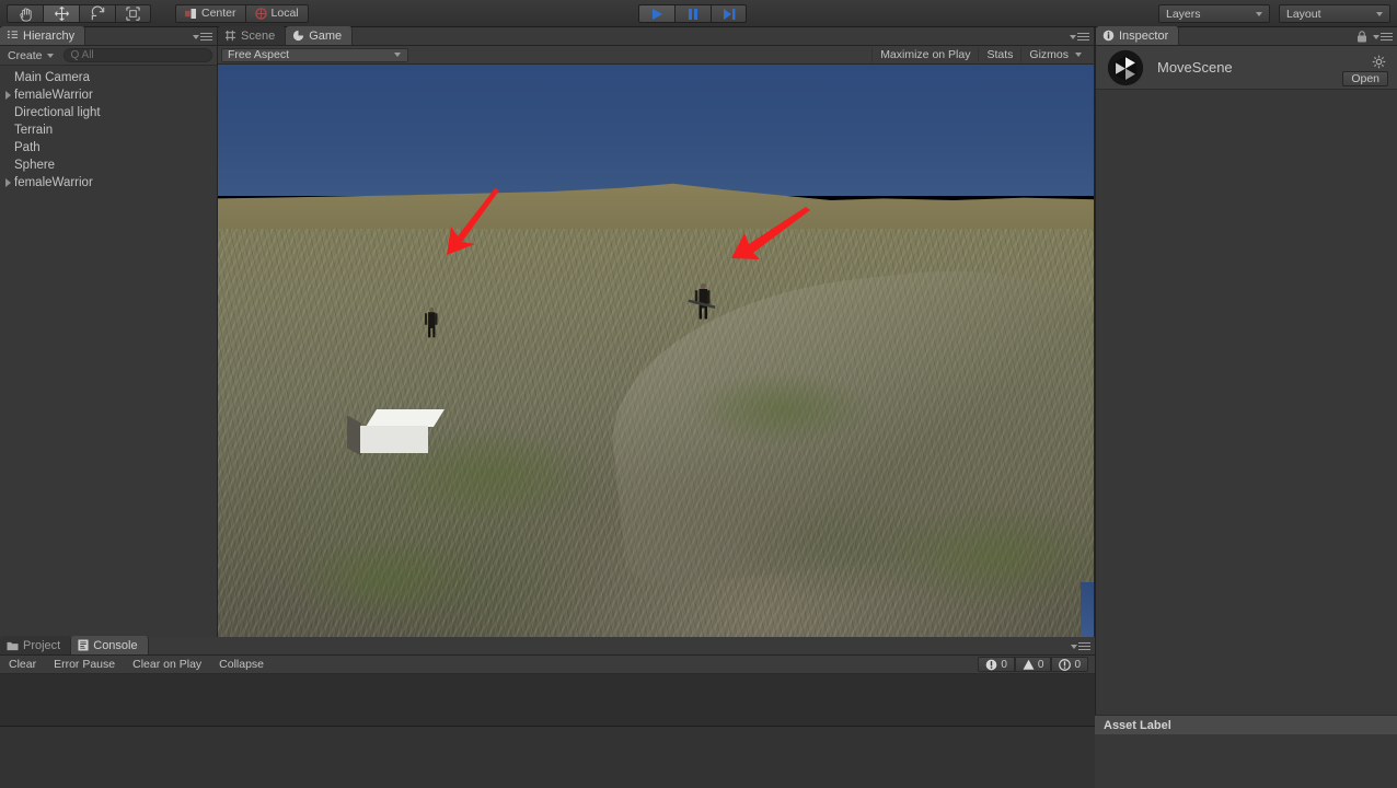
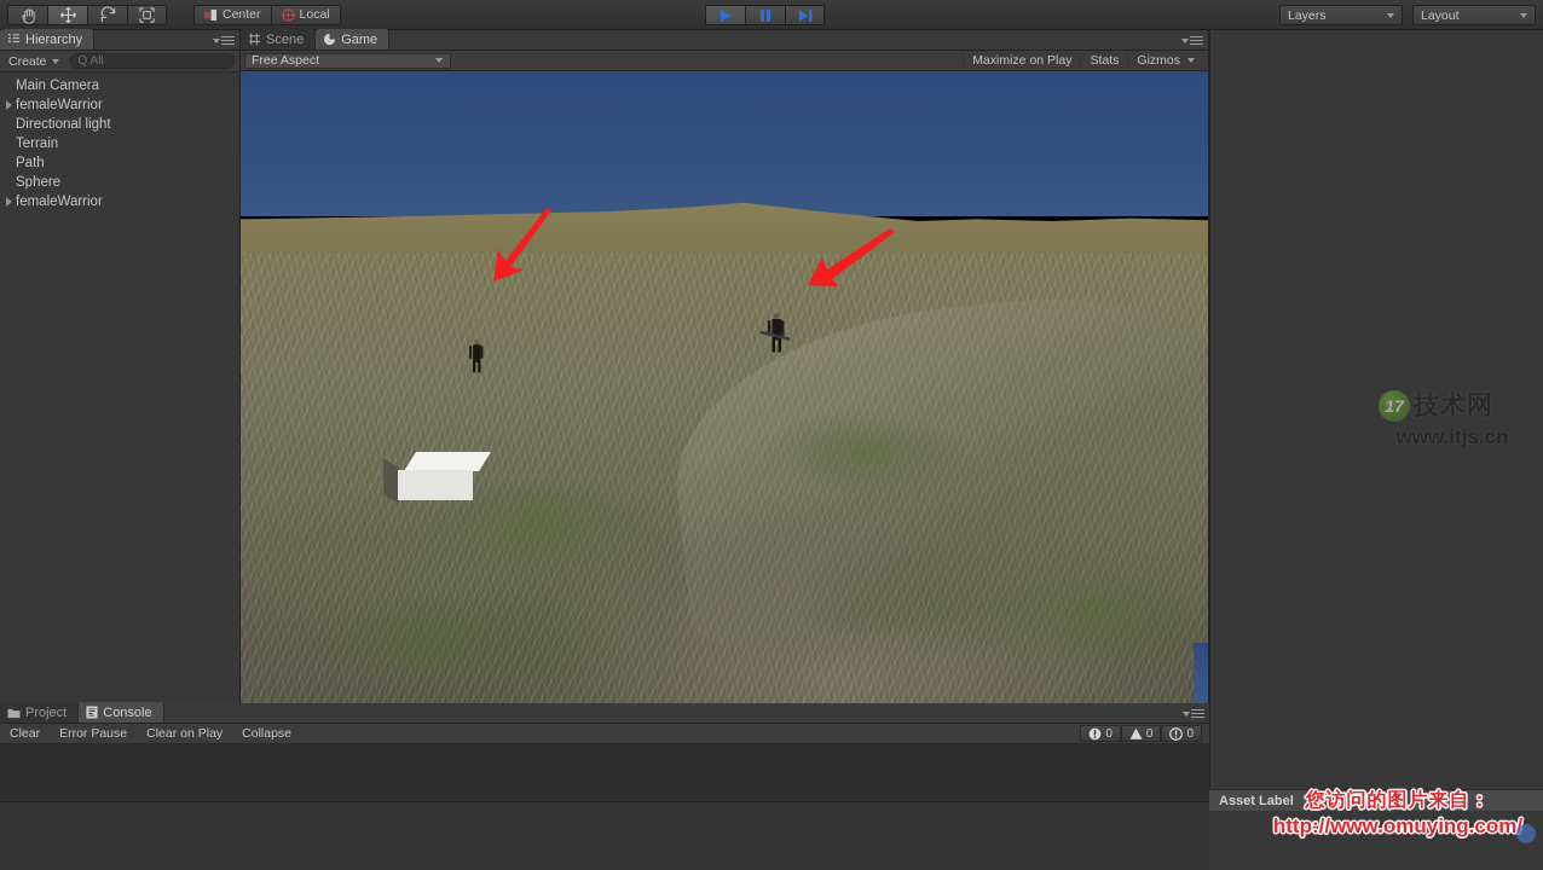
  Center
  Local
  Layers
  Layout
  Hierarchy
  Create
  Q All
  Main Camera
  femaleWarrior
  Directional light
  Terrain
  Path
  Sphere
  femaleWarrior
  Scene
  Game
  Free Aspect
  Maximize on Play
  Stats
  Gizmos
- Inspector
- MoveScene
- Open
  Asset Label
  Project
  Console
  Clear
  Error Pause
  Clear on Play
  Collapse
  0
  0
  0
+ 17
+ 技术网
+ www.itjs.cn
+ 您访问的图片来自：
+ http://www.omuying.com/
